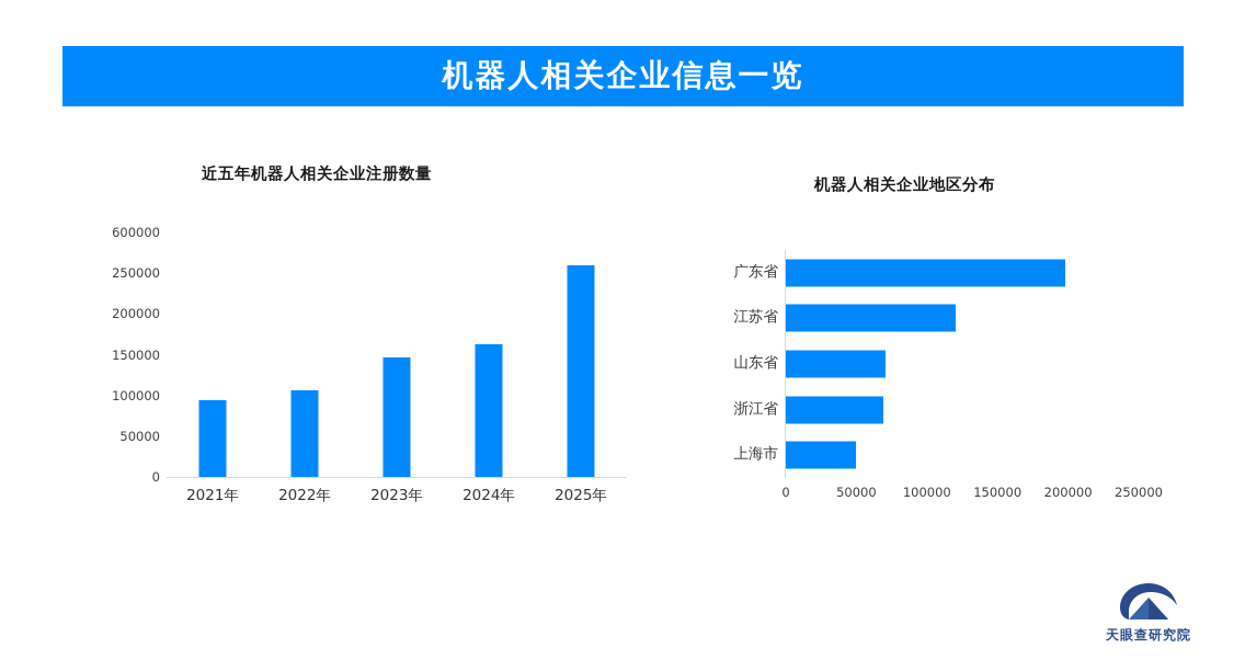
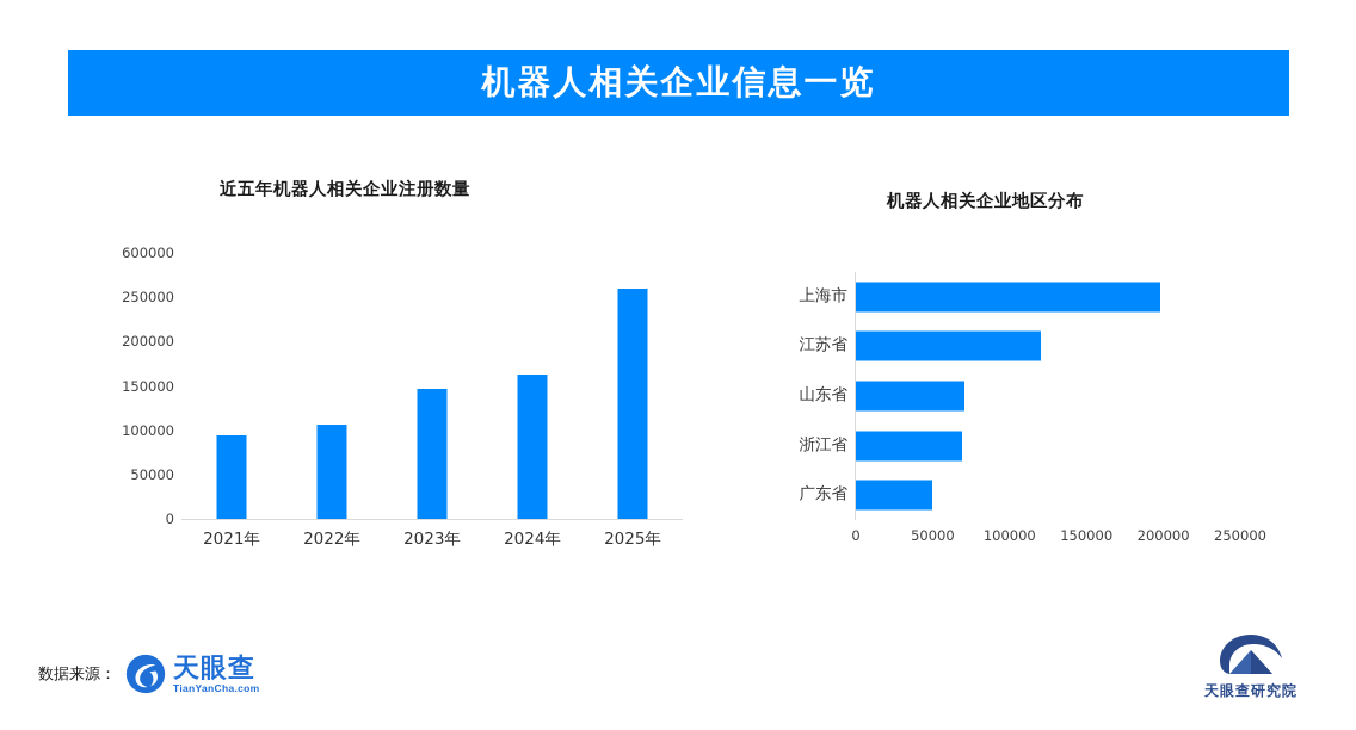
  机器人相关企业信息一览
  近五年机器人相关企业注册数量
  0
  50000
  100000
  150000
  200000
  250000
  600000
  2021年
  2022年
  2023年
  2024年
  2025年
  机器人相关企业地区分布
- 广东省
+ 上海市
  江苏省
  山东省
  浙江省
- 上海市
+ 广东省
  0
  50000
  100000
  150000
  200000
  250000
+ 数据来源：
+ 天眼查
+ TianYanCha.com
  天眼查研究院
